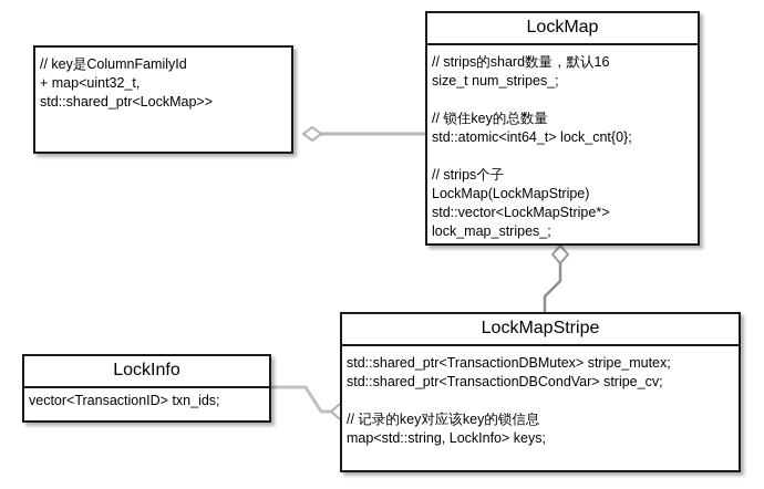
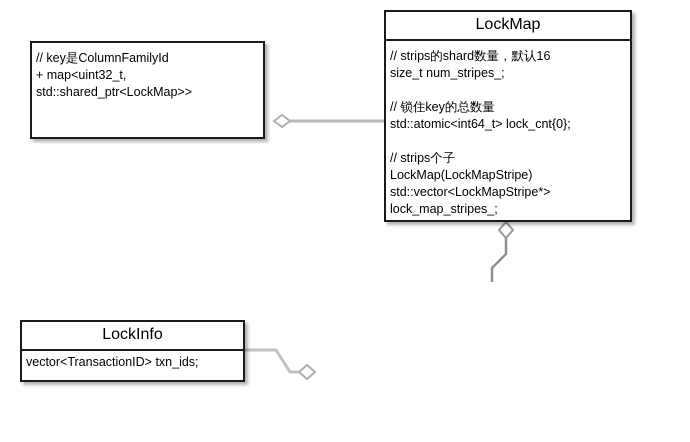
  // key是ColumnFamilyId
  + map<uint32_t,
  std::shared_ptr<LockMap>>
  LockMap
  // strips的shard数量，默认16
  size_t num_stripes_;
  // 锁住key的总数量
  std::atomic<int64_t> lock_cnt{0};
  // strips个子
  LockMap(LockMapStripe)
  std::vector<LockMapStripe*>
  lock_map_stripes_;
- LockMapStripe
- std::shared_ptr<TransactionDBMutex> stripe_mutex;
- std::shared_ptr<TransactionDBCondVar> stripe_cv;
- // 记录的key对应该key的锁信息
- map<std::string, LockInfo> keys;
  LockInfo
  vector<TransactionID> txn_ids;
